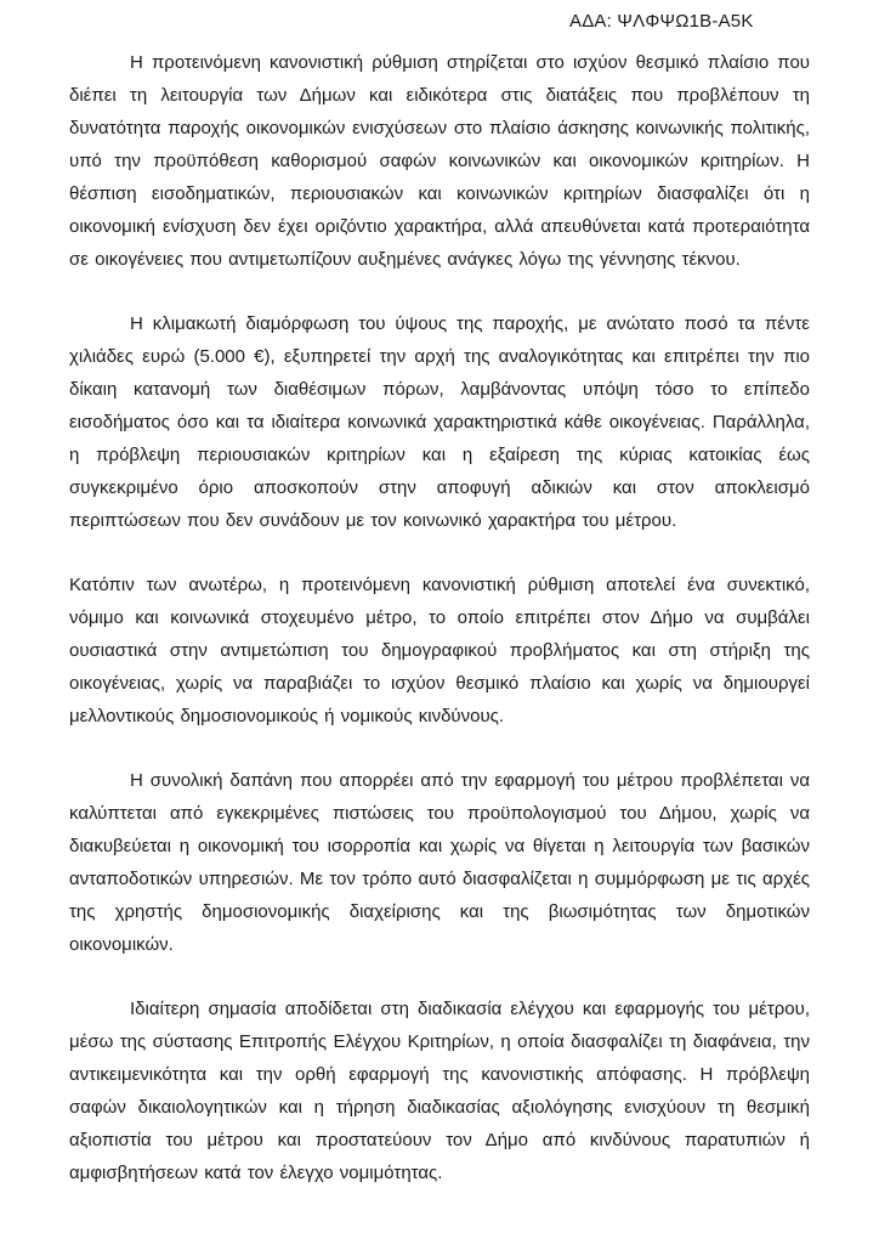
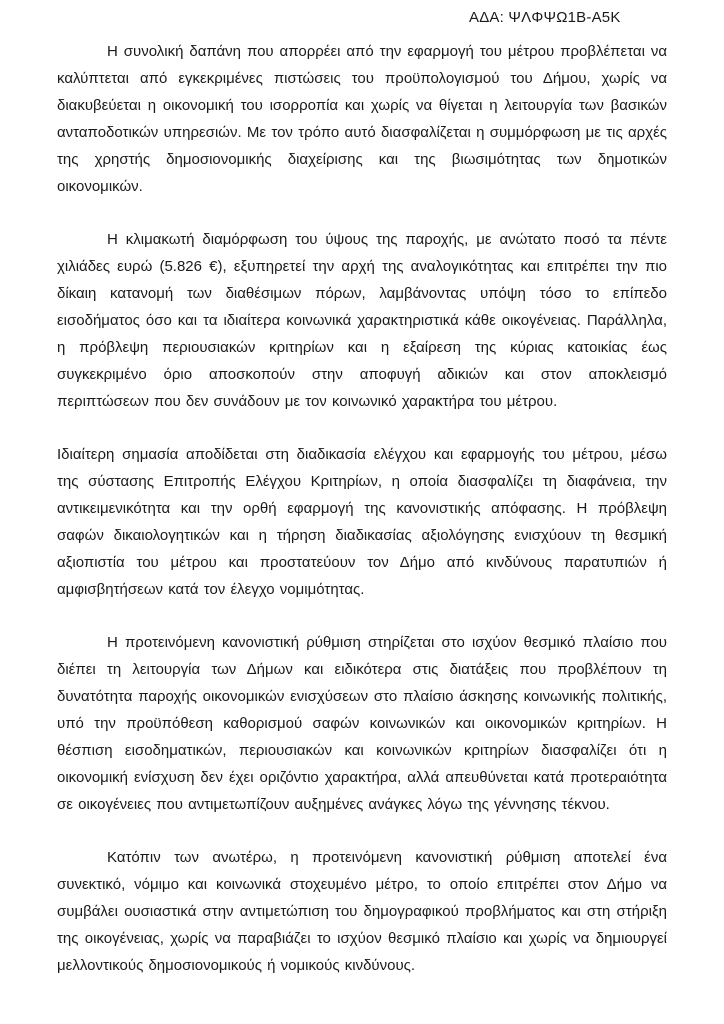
  ΑΔΑ: ΨΛΦΨΩ1Β-Α5Κ
- Η προτεινόμενη κανονιστική ρύθμιση στηρίζεται στο ισχύον θεσμικό πλαίσιο που διέπει τη λειτουργία των Δήμων και ειδικότερα στις διατάξεις που προβλέπουν τη δυνατότητα παροχής οικονομικών ενισχύσεων στο πλαίσιο άσκησης κοινωνικής πολιτικής, υπό την προϋπόθεση καθορισμού σαφών κοινωνικών και οικονομικών κριτηρίων. Η θέσπιση εισοδηματικών, περιουσιακών και κοινωνικών κριτηρίων διασφαλίζει ότι η οικονομική ενίσχυση δεν έχει οριζόντιο χαρακτήρα, αλλά απευθύνεται κατά προτεραιότητα σε οικογένειες που αντιμετωπίζουν αυξημένες ανάγκες λόγω της γέννησης τέκνου.
+ Η συνολική δαπάνη που απορρέει από την εφαρμογή του μέτρου προβλέπεται να καλύπτεται από εγκεκριμένες πιστώσεις του προϋπολογισμού του Δήμου, χωρίς να διακυβεύεται η οικονομική του ισορροπία και χωρίς να θίγεται η λειτουργία των βασικών ανταποδοτικών υπηρεσιών. Με τον τρόπο αυτό διασφαλίζεται η συμμόρφωση με τις αρχές της χρηστής δημοσιονομικής διαχείρισης και της βιωσιμότητας των δημοτικών οικονομικών.
- Η κλιμακωτή διαμόρφωση του ύψους της παροχής, με ανώτατο ποσό τα πέντε χιλιάδες ευρώ (5.000 €), εξυπηρετεί την αρχή της αναλογικότητας και επιτρέπει την πιο δίκαιη κατανομή των διαθέσιμων πόρων, λαμβάνοντας υπόψη τόσο το επίπεδο εισοδήματος όσο και τα ιδιαίτερα κοινωνικά χαρακτηριστικά κάθε οικογένειας. Παράλληλα, η πρόβλεψη περιουσιακών κριτηρίων και η εξαίρεση της κύριας κατοικίας έως συγκεκριμένο όριο αποσκοπούν στην αποφυγή αδικιών και στον αποκλεισμό περιπτώσεων που δεν συνάδουν με τον κοινωνικό χαρακτήρα του μέτρου.
+ Η κλιμακωτή διαμόρφωση του ύψους της παροχής, με ανώτατο ποσό τα πέντε χιλιάδες ευρώ (5.826 €), εξυπηρετεί την αρχή της αναλογικότητας και επιτρέπει την πιο δίκαιη κατανομή των διαθέσιμων πόρων, λαμβάνοντας υπόψη τόσο το επίπεδο εισοδήματος όσο και τα ιδιαίτερα κοινωνικά χαρακτηριστικά κάθε οικογένειας. Παράλληλα, η πρόβλεψη περιουσιακών κριτηρίων και η εξαίρεση της κύριας κατοικίας έως συγκεκριμένο όριο αποσκοπούν στην αποφυγή αδικιών και στον αποκλεισμό περιπτώσεων που δεν συνάδουν με τον κοινωνικό χαρακτήρα του μέτρου.
- Κατόπιν των ανωτέρω, η προτεινόμενη κανονιστική ρύθμιση αποτελεί ένα συνεκτικό, νόμιμο και κοινωνικά στοχευμένο μέτρο, το οποίο επιτρέπει στον Δήμο να συμβάλει ουσιαστικά στην αντιμετώπιση του δημογραφικού προβλήματος και στη στήριξη της οικογένειας, χωρίς να παραβιάζει το ισχύον θεσμικό πλαίσιο και χωρίς να δημιουργεί μελλοντικούς δημοσιονομικούς ή νομικούς κινδύνους.
+ Ιδιαίτερη σημασία αποδίδεται στη διαδικασία ελέγχου και εφαρμογής του μέτρου, μέσω της σύστασης Επιτροπής Ελέγχου Κριτηρίων, η οποία διασφαλίζει τη διαφάνεια, την αντικειμενικότητα και την ορθή εφαρμογή της κανονιστικής απόφασης. Η πρόβλεψη σαφών δικαιολογητικών και η τήρηση διαδικασίας αξιολόγησης ενισχύουν τη θεσμική αξιοπιστία του μέτρου και προστατεύουν τον Δήμο από κινδύνους παρατυπιών ή αμφισβητήσεων κατά τον έλεγχο νομιμότητας.
- Η συνολική δαπάνη που απορρέει από την εφαρμογή του μέτρου προβλέπεται να καλύπτεται από εγκεκριμένες πιστώσεις του προϋπολογισμού του Δήμου, χωρίς να διακυβεύεται η οικονομική του ισορροπία και χωρίς να θίγεται η λειτουργία των βασικών ανταποδοτικών υπηρεσιών. Με τον τρόπο αυτό διασφαλίζεται η συμμόρφωση με τις αρχές της χρηστής δημοσιονομικής διαχείρισης και της βιωσιμότητας των δημοτικών οικονομικών.
+ Η προτεινόμενη κανονιστική ρύθμιση στηρίζεται στο ισχύον θεσμικό πλαίσιο που διέπει τη λειτουργία των Δήμων και ειδικότερα στις διατάξεις που προβλέπουν τη δυνατότητα παροχής οικονομικών ενισχύσεων στο πλαίσιο άσκησης κοινωνικής πολιτικής, υπό την προϋπόθεση καθορισμού σαφών κοινωνικών και οικονομικών κριτηρίων. Η θέσπιση εισοδηματικών, περιουσιακών και κοινωνικών κριτηρίων διασφαλίζει ότι η οικονομική ενίσχυση δεν έχει οριζόντιο χαρακτήρα, αλλά απευθύνεται κατά προτεραιότητα σε οικογένειες που αντιμετωπίζουν αυξημένες ανάγκες λόγω της γέννησης τέκνου.
- Ιδιαίτερη σημασία αποδίδεται στη διαδικασία ελέγχου και εφαρμογής του μέτρου, μέσω της σύστασης Επιτροπής Ελέγχου Κριτηρίων, η οποία διασφαλίζει τη διαφάνεια, την αντικειμενικότητα και την ορθή εφαρμογή της κανονιστικής απόφασης. Η πρόβλεψη σαφών δικαιολογητικών και η τήρηση διαδικασίας αξιολόγησης ενισχύουν τη θεσμική αξιοπιστία του μέτρου και προστατεύουν τον Δήμο από κινδύνους παρατυπιών ή αμφισβητήσεων κατά τον έλεγχο νομιμότητας.
+ Κατόπιν των ανωτέρω, η προτεινόμενη κανονιστική ρύθμιση αποτελεί ένα συνεκτικό, νόμιμο και κοινωνικά στοχευμένο μέτρο, το οποίο επιτρέπει στον Δήμο να συμβάλει ουσιαστικά στην αντιμετώπιση του δημογραφικού προβλήματος και στη στήριξη της οικογένειας, χωρίς να παραβιάζει το ισχύον θεσμικό πλαίσιο και χωρίς να δημιουργεί μελλοντικούς δημοσιονομικούς ή νομικούς κινδύνους.
